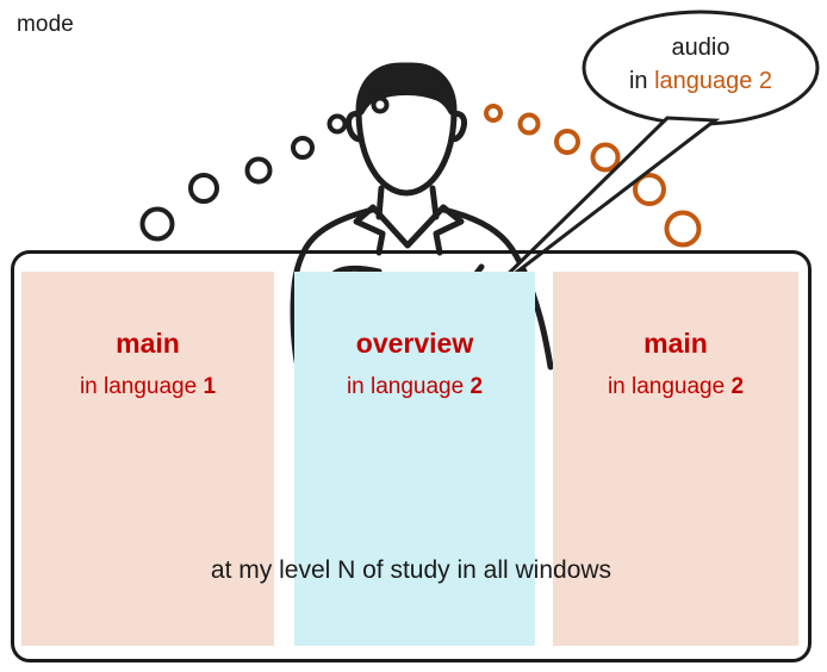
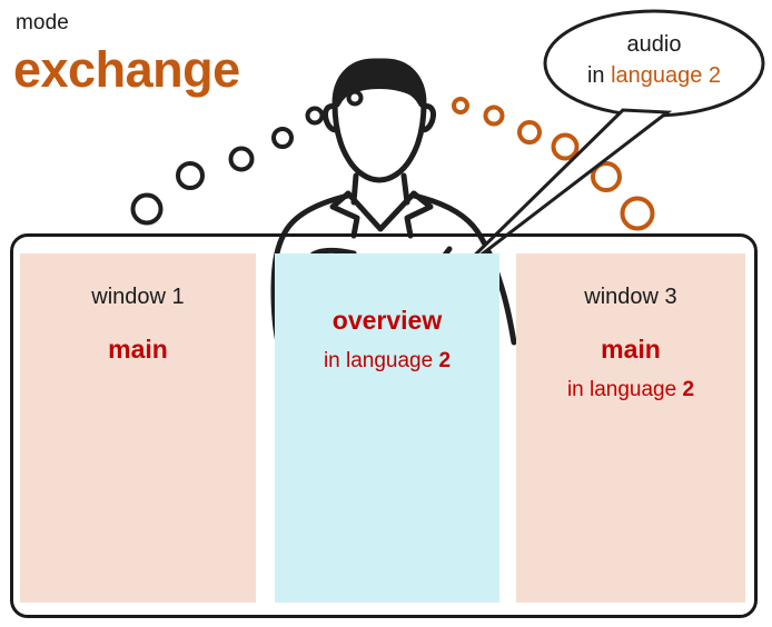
  mode
+ exchange
  audio
  in language 2
+ window 1
  main
- in language 1
  overview
  in language 2
+ window 3
  main
  in language 2
- at my level N of study in all windows
